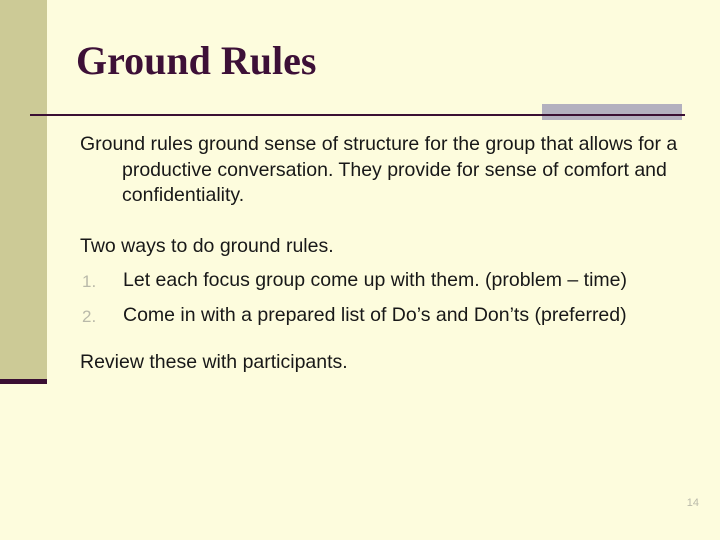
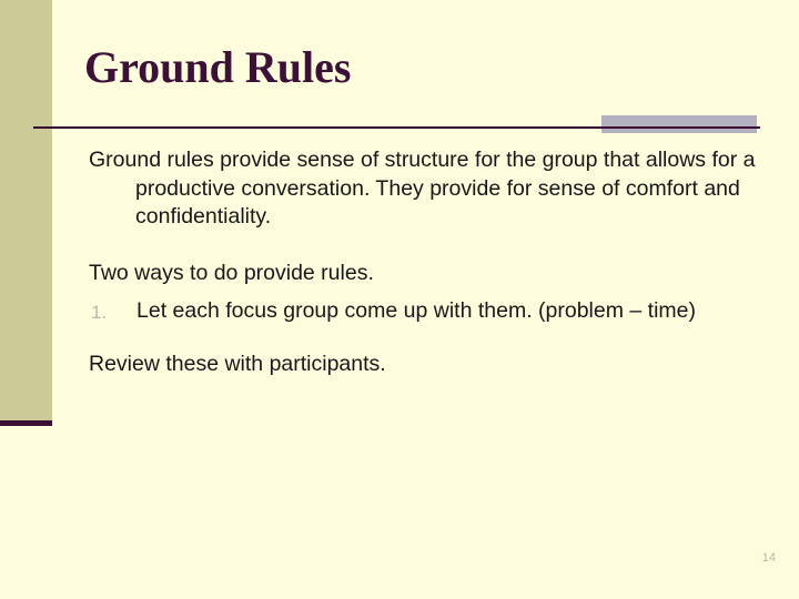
  Ground Rules
- Ground rules ground sense of structure for the group that allows for a productive conversation. They provide for sense of comfort and confidentiality.
+ Ground rules provide sense of structure for the group that allows for a productive conversation. They provide for sense of comfort and confidentiality.
- Two ways to do ground rules.
+ Two ways to do provide rules.
  1.
  Let each focus group come up with them. (problem – time)
- 2.
- Come in with a prepared list of Do’s and Don’ts (preferred)
  Review these with participants.
  14
